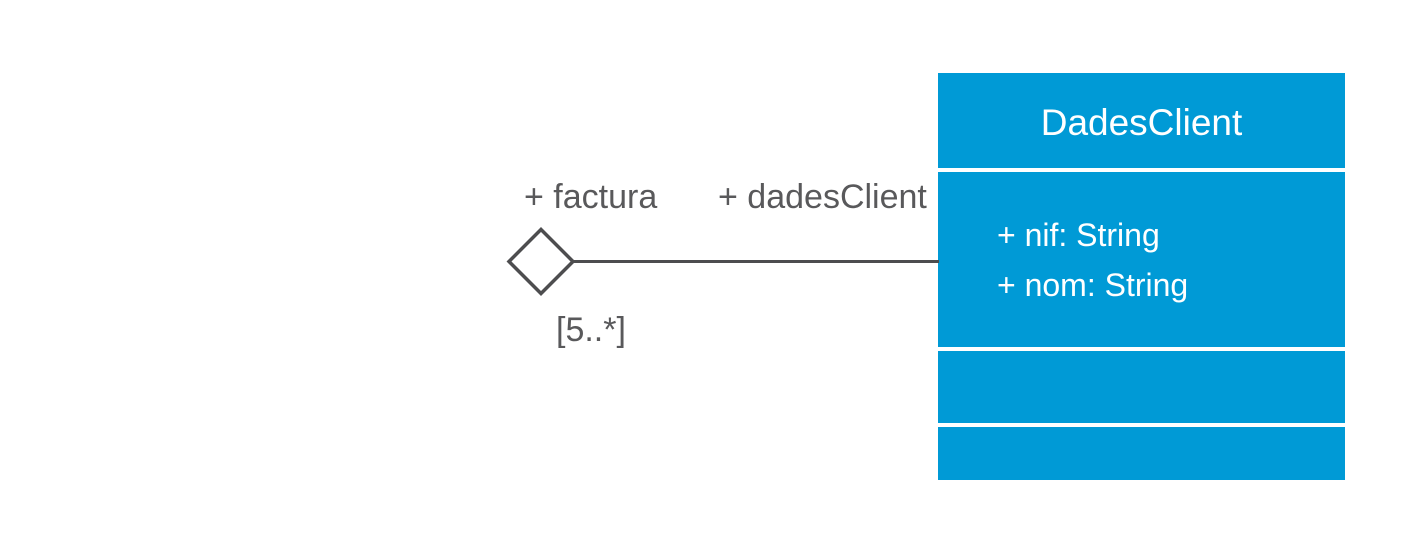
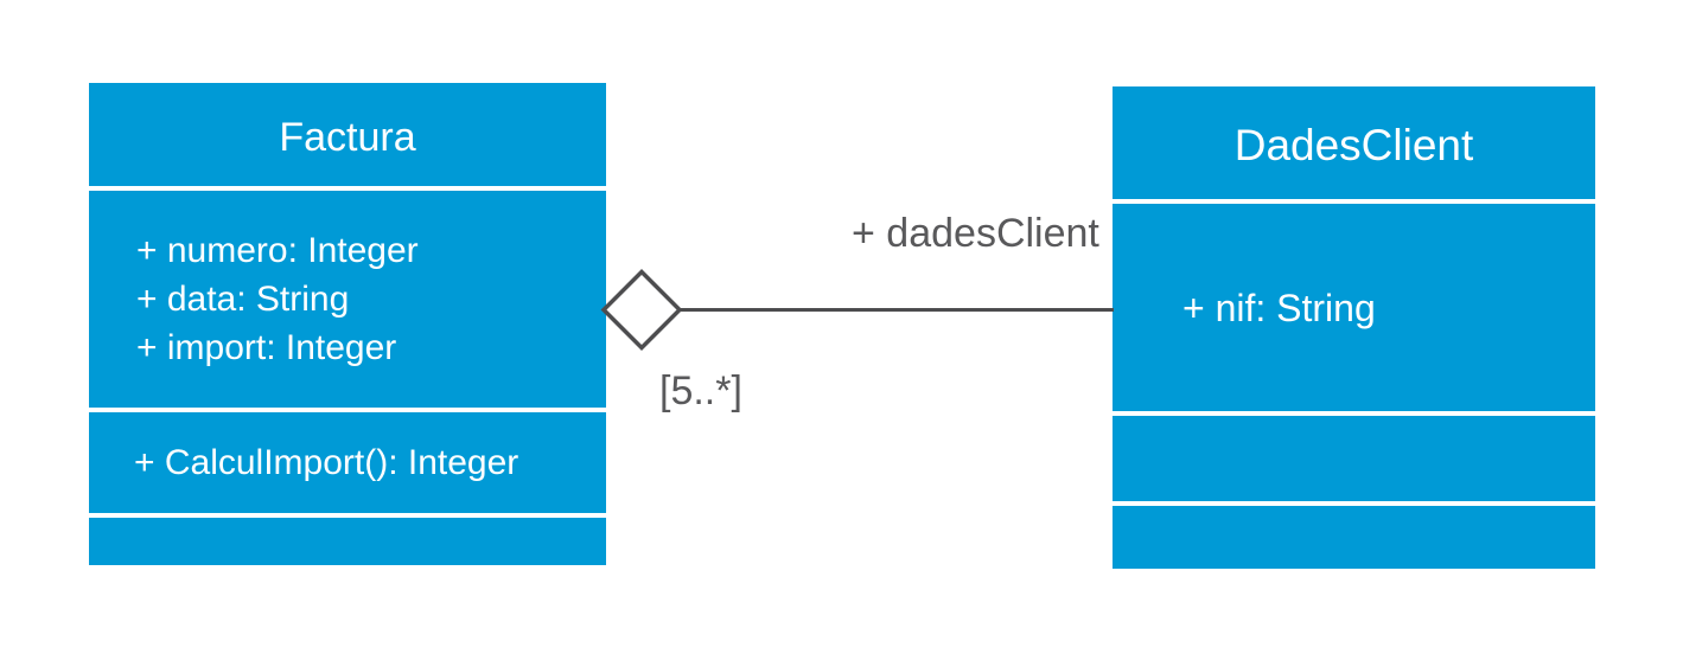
+ Factura
+ + numero: Integer
+ + data: String
+ + import: Integer
+ + CalculImport(): Integer
  DadesClient
  + nif: String
- + nom: String
- + factura
  + dadesClient
  [5..*]
